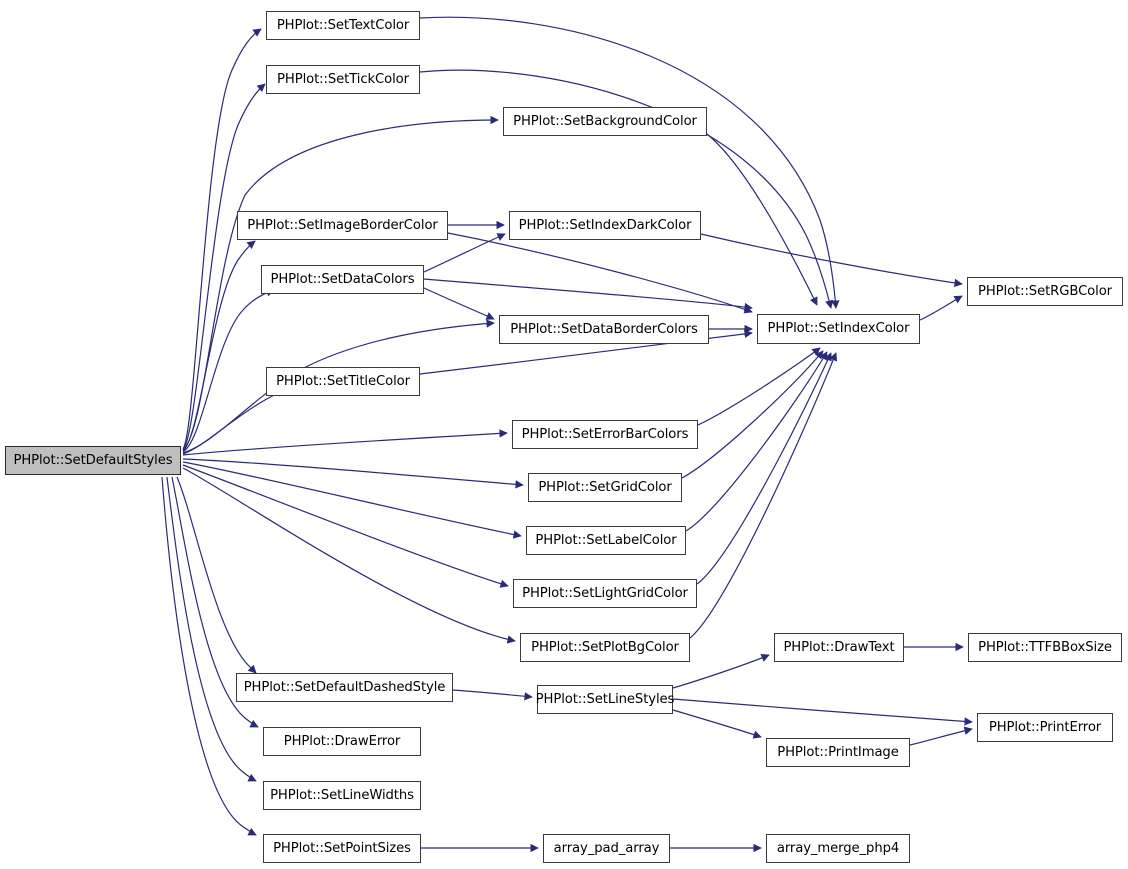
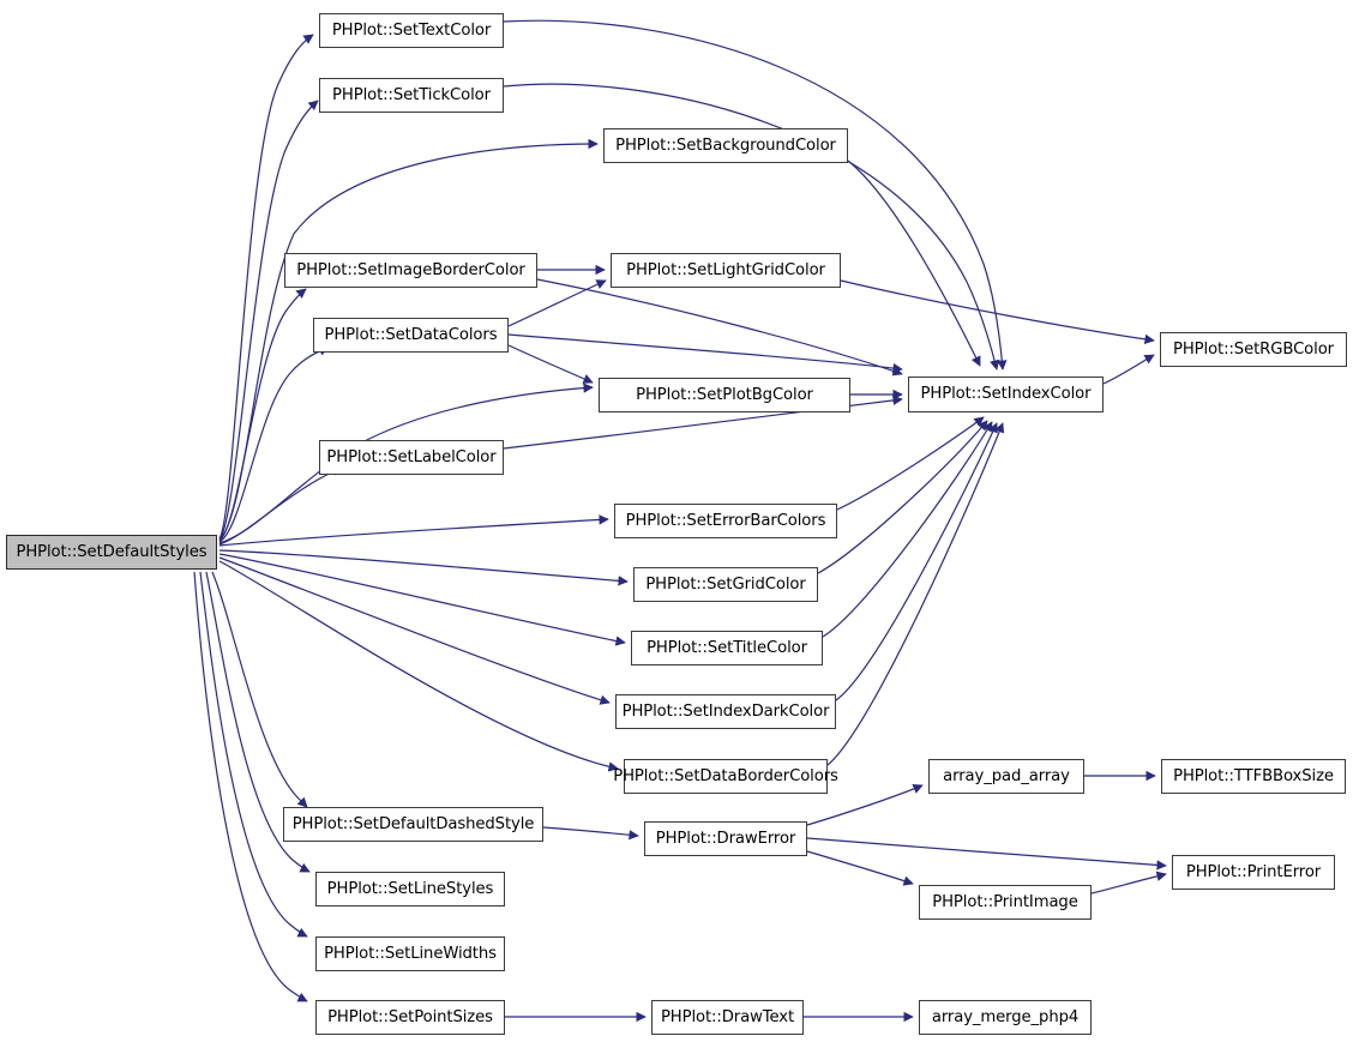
  PHPlot::SetDefaultStyles
  PHPlot::SetTextColor
  PHPlot::SetTickColor
  PHPlot::SetBackgroundColor
  PHPlot::SetImageBorderColor
- PHPlot::SetIndexDarkColor
+ PHPlot::SetLightGridColor
  PHPlot::SetDataColors
  PHPlot::SetRGBColor
- PHPlot::SetDataBorderColors
+ PHPlot::SetPlotBgColor
  PHPlot::SetIndexColor
- PHPlot::SetTitleColor
+ PHPlot::SetLabelColor
  PHPlot::SetErrorBarColors
  PHPlot::SetGridColor
- PHPlot::SetLabelColor
+ PHPlot::SetTitleColor
- PHPlot::SetLightGridColor
+ PHPlot::SetIndexDarkColor
- PHPlot::SetPlotBgColor
+ PHPlot::SetDataBorderColors
- PHPlot::DrawText
+ array_pad_array
  PHPlot::TTFBBoxSize
  PHPlot::SetDefaultDashedStyle
- PHPlot::SetLineStyles
+ PHPlot::DrawError
  PHPlot::PrintError
- PHPlot::DrawError
+ PHPlot::SetLineStyles
  PHPlot::PrintImage
  PHPlot::SetLineWidths
  PHPlot::SetPointSizes
- array_pad_array
+ PHPlot::DrawText
  array_merge_php4
